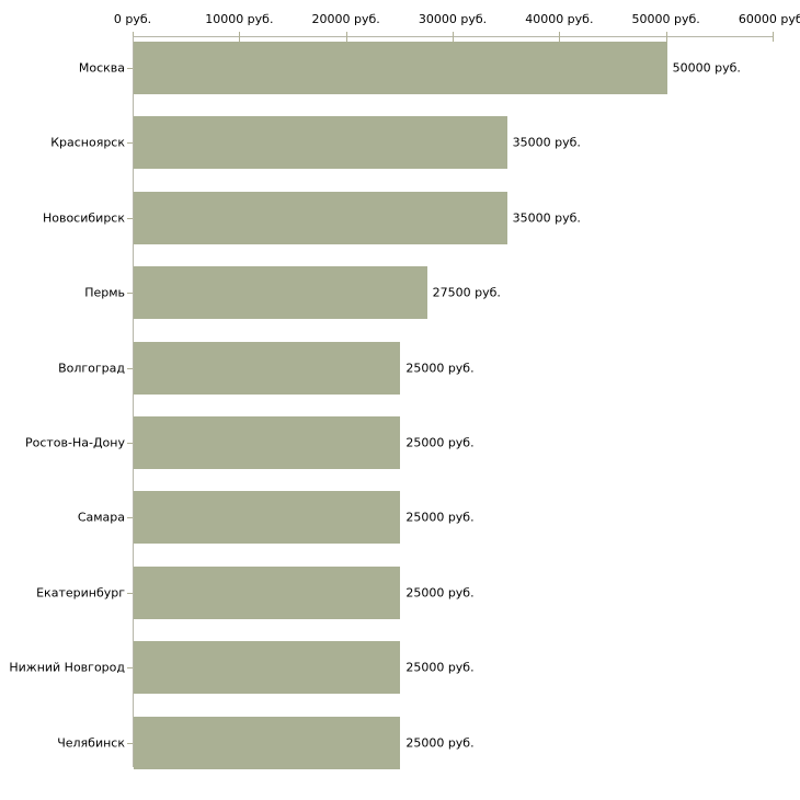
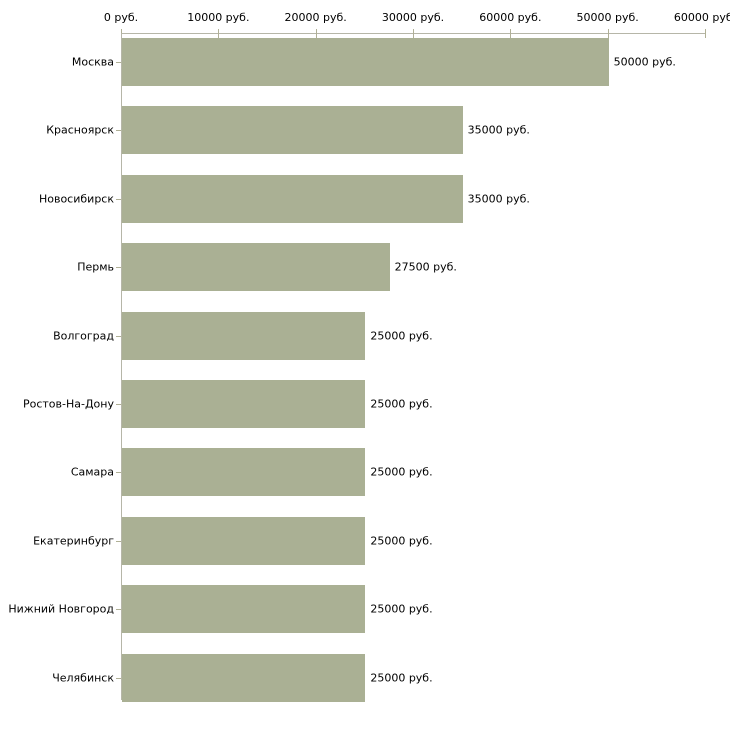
  0 руб.
  10000 руб.
  20000 руб.
  30000 руб.
- 40000 руб.
+ 60000 руб.
  50000 руб.
  60000 руб
  Москва
  Красноярск
  Новосибирск
  Пермь
  Волгоград
  Ростов-На-Дону
  Самара
  Екатеринбург
  Нижний Новгород
  Челябинск
  50000 руб.
  35000 руб.
  35000 руб.
  27500 руб.
  25000 руб.
  25000 руб.
  25000 руб.
  25000 руб.
  25000 руб.
  25000 руб.
